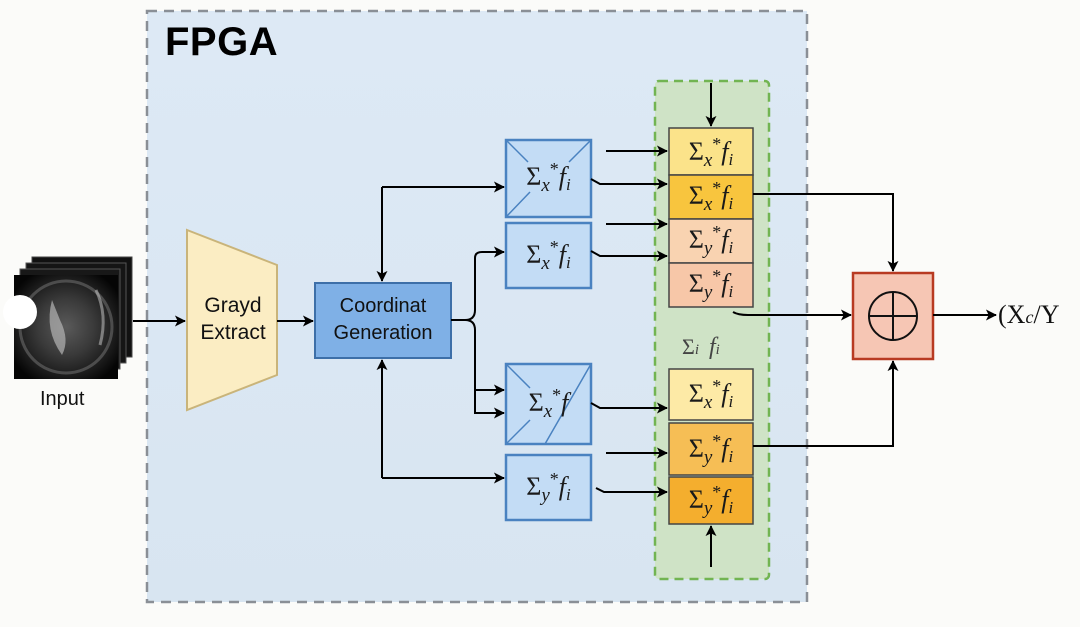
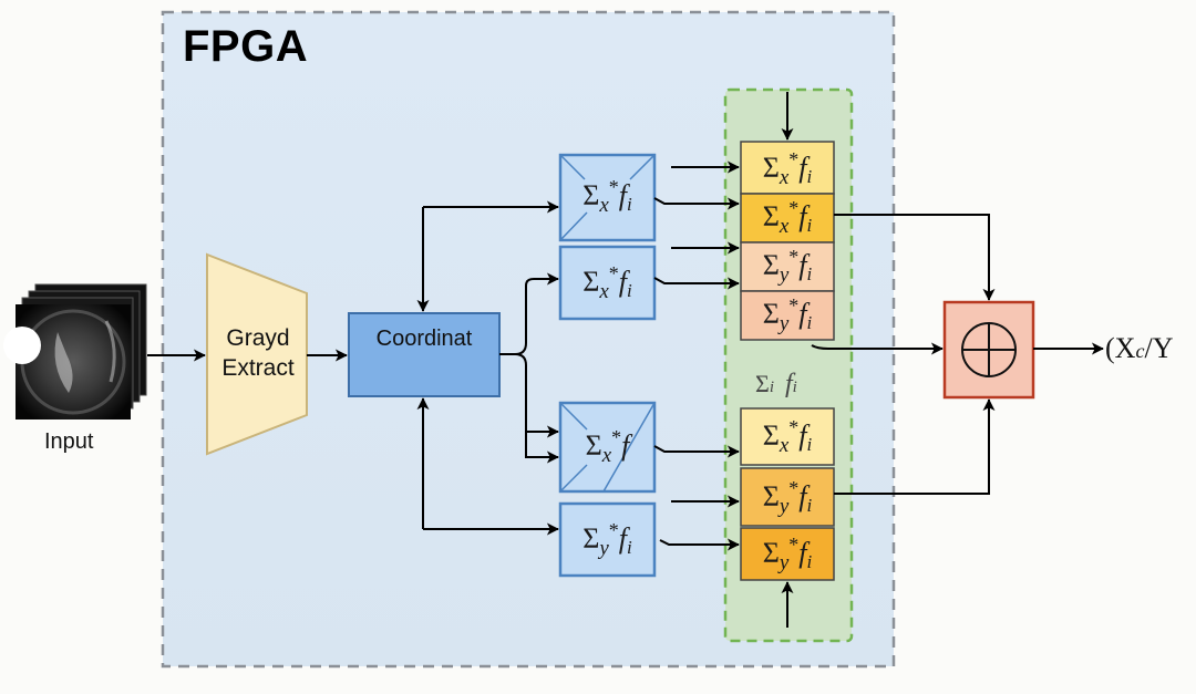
  FPGA
  Input
  Grayd
  Extract
  Coordinat
- Generation
  Σx*fi
  Σx*fi
  Σx*f
  Σy*fi
  Σx*fi
  Σx*fi
  Σy*fi
  Σy*fi
  Σi fi
  Σx*fi
  Σy*fi
  Σy*fi
  (Xc/Y
